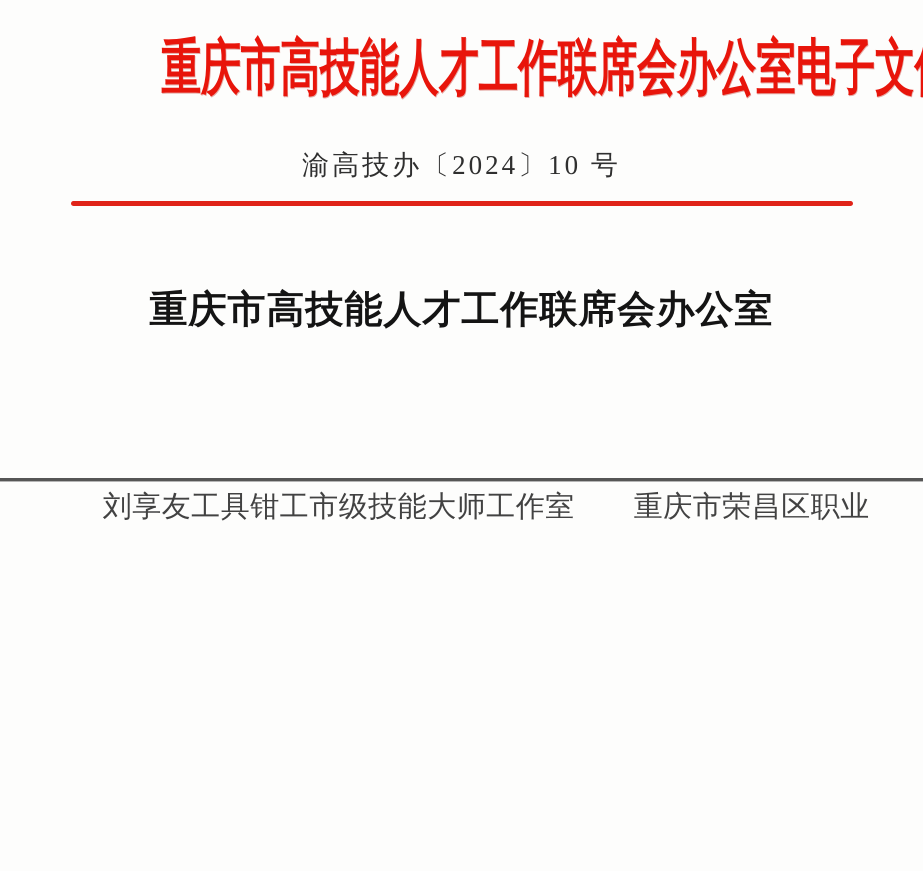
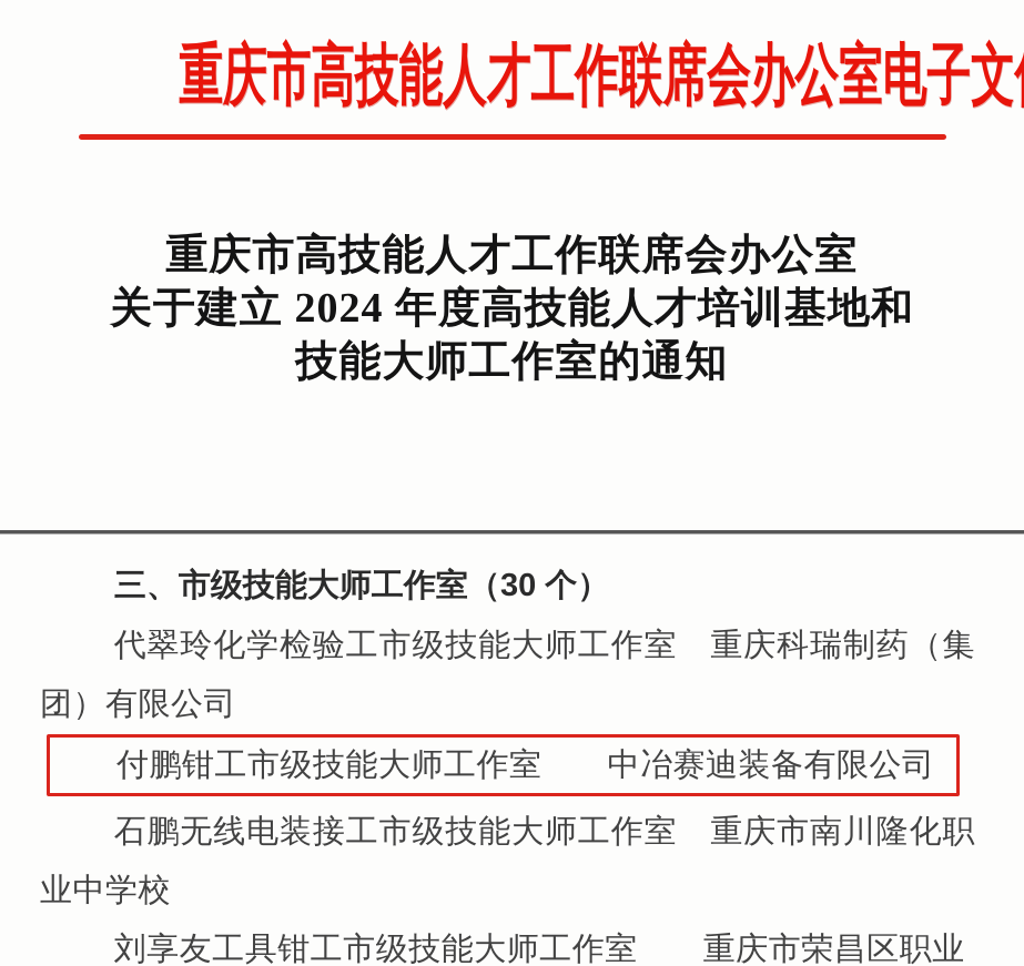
  重庆市高技能人才工作联席会办公室电子文
- 渝高技办〔2024〕10 号
  重庆市高技能人才工作联席会办公室
+ 关于建立 2024 年度高技能人才培训基地和
+ 技能大师工作室的通知
+ 三、市级技能大师工作室（30 个）
+ 代翠玲化学检验工市级技能大师工作室 重庆科瑞制药（集团）有限公司
+ 付鹏钳工市级技能大师工作室 中冶赛迪装备有限公司
+ 石鹏无线电装接工市级技能大师工作室 重庆市南川隆化职业中学校
  刘享友工具钳工市级技能大师工作室 重庆市荣昌区职业
